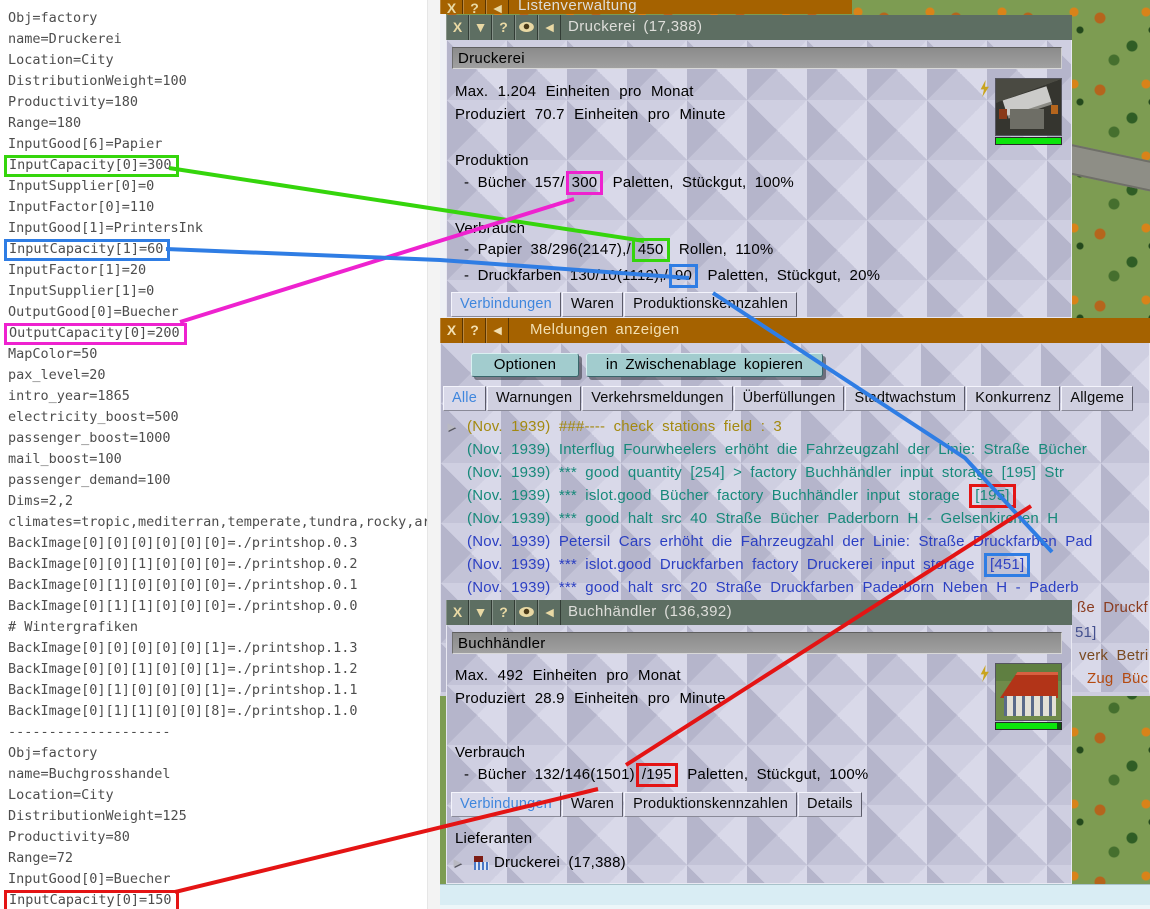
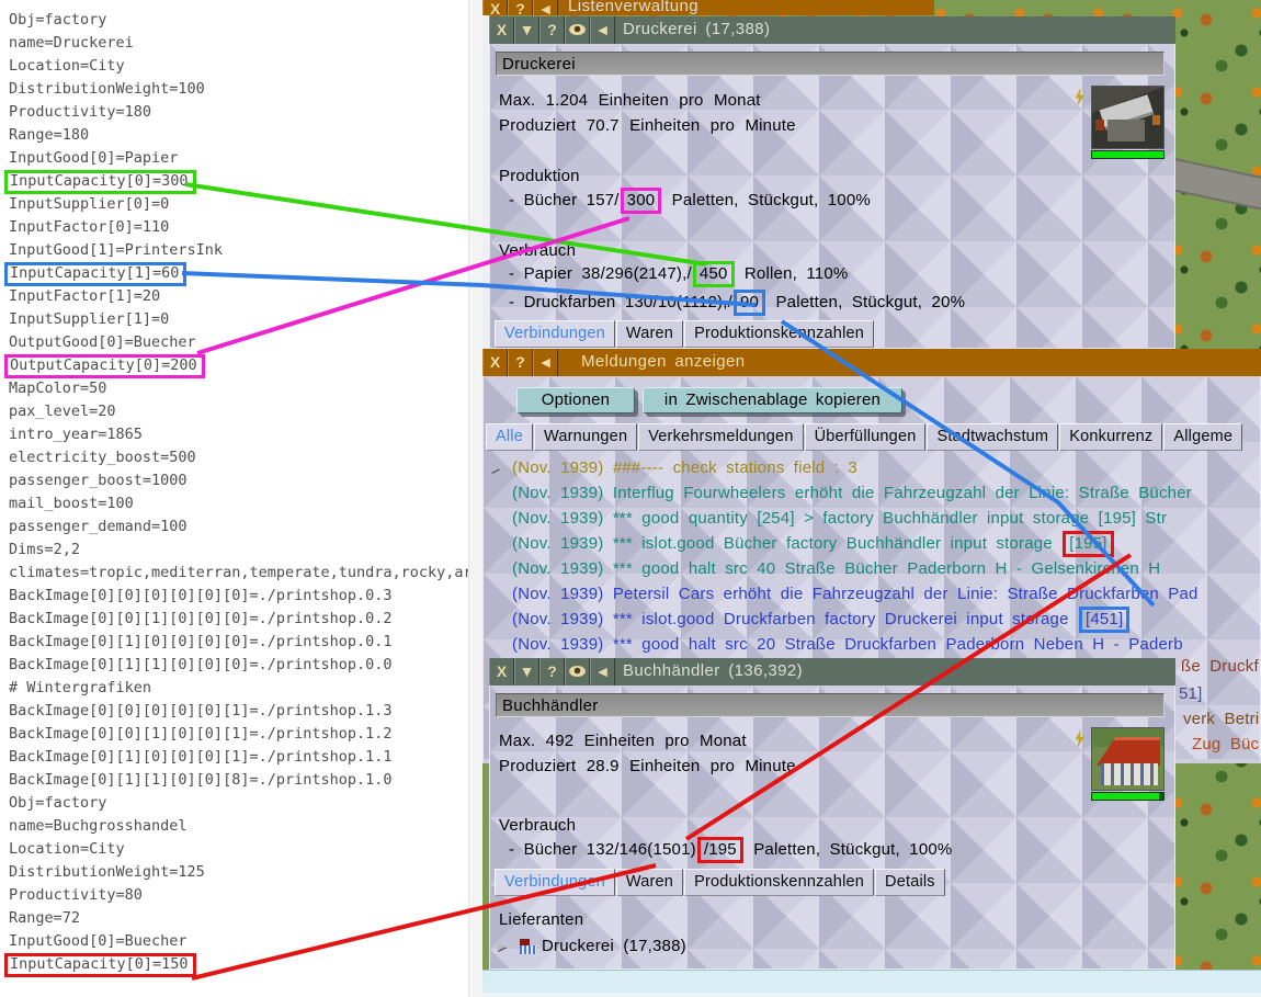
  Obj=factory
  name=Druckerei
  Location=City
  DistributionWeight=100
  Productivity=180
  Range=180
- InputGood[6]=Papier
+ InputGood[0]=Papier
  InputCapacity[0]=300
  InputSupplier[0]=0
  InputFactor[0]=110
  InputGood[1]=PrintersInk
  InputCapacity[1]=60
  InputFactor[1]=20
  InputSupplier[1]=0
  OutputGood[0]=Buecher
  OutputCapacity[0]=200
  MapColor=50
  pax_level=20
  intro_year=1865
  electricity_boost=500
  passenger_boost=1000
  mail_boost=100
  passenger_demand=100
  Dims=2,2
  climates=tropic,mediterran,temperate,tundra,rocky,a
  BackImage[0][0][0][0][0][0]=./printshop.0.3
  BackImage[0][0][1][0][0][0]=./printshop.0.2
  BackImage[0][1][0][0][0][0]=./printshop.0.1
  BackImage[0][1][1][0][0][0]=./printshop.0.0
  # Wintergrafiken
  BackImage[0][0][0][0][0][1]=./printshop.1.3
  BackImage[0][0][1][0][0][1]=./printshop.1.2
  BackImage[0][1][0][0][0][1]=./printshop.1.1
  BackImage[0][1][1][0][0][8]=./printshop.1.0
- --------------------
  Obj=factory
  name=Buchgrosshandel
  Location=City
  DistributionWeight=125
  Productivity=80
  Range=72
  InputGood[0]=Buecher
  InputCapacity[0]=150
  X
  ?
  ◄
  Listenverwaltung
  X
  ▼
  ?
  ◄
  Druckerei (17,388)
  Druckerei
  Max. 1.204 Einheiten pro Monat
  Produziert 70.7 Einheiten pro Minute
  Produktion
  - Bücher 157/ 300 Paletten, Stückgut, 100%
  Verauch
  - Papier 38/296(2147),/ 450 Rollen, 110%
  - Druckfarben 130/10(1 0 Paletten, Stückgut, 20%
  Verbindungen Waren Produktionskenzahlen
  X
  ?
  ◄
  Meldungen anzeigen
  Optionen
  in Zwischenablage kopieren
  Alle Warnungen Verkehrsmeldungen Überfüllungen Stdtwachstum Konkurrenz Allgeme
  ► (Nov. 1939) ###---- check stations field : 3
  (Nov. 1939) Interflug Fourwheelers erhöht die Fahrzeugzahl der Lie: Straße Bücher
  (Nov. 1939) *** good quantity [254] > factory Buchhändler input storae [195] Str
  (Nov. 1939) *** islot.good Bücher factory Buchhändler input storage [19]
  (Nov. 1939) *** good halt src 40 Straße Bücher Paderborn H - Gelsenkirhen H
  (Nov. 1939) Petersil Cars erhöht die Fahrzeugzahl der Linie: Straßeruckfarbn Pad
  (Nov. 1939) *** islot.good Druckfarben factory Druckerei input strage [451]
  (Nov. 1939) *** good halt src 20 Straße Druckfarben Padeborn Neben H - Paderb
  ße Druckf
  51]
  verk Betri
  Zug Büc
  X
  ▼
  ?
  ◄
  Buchhändler (136,392)
  Buchhändler
  Max. 492 Einheiten pro Monat
  Produziert 28.9 Einheiten pro Minute
  Verbrauch
  - Bücher 132/146(1501) /195 Paletten, Stückgut, 100%
  Verbindunn Waren Produktionskennzahlen Details
  Lieferanten
  ►
  Druckerei (17,388)
